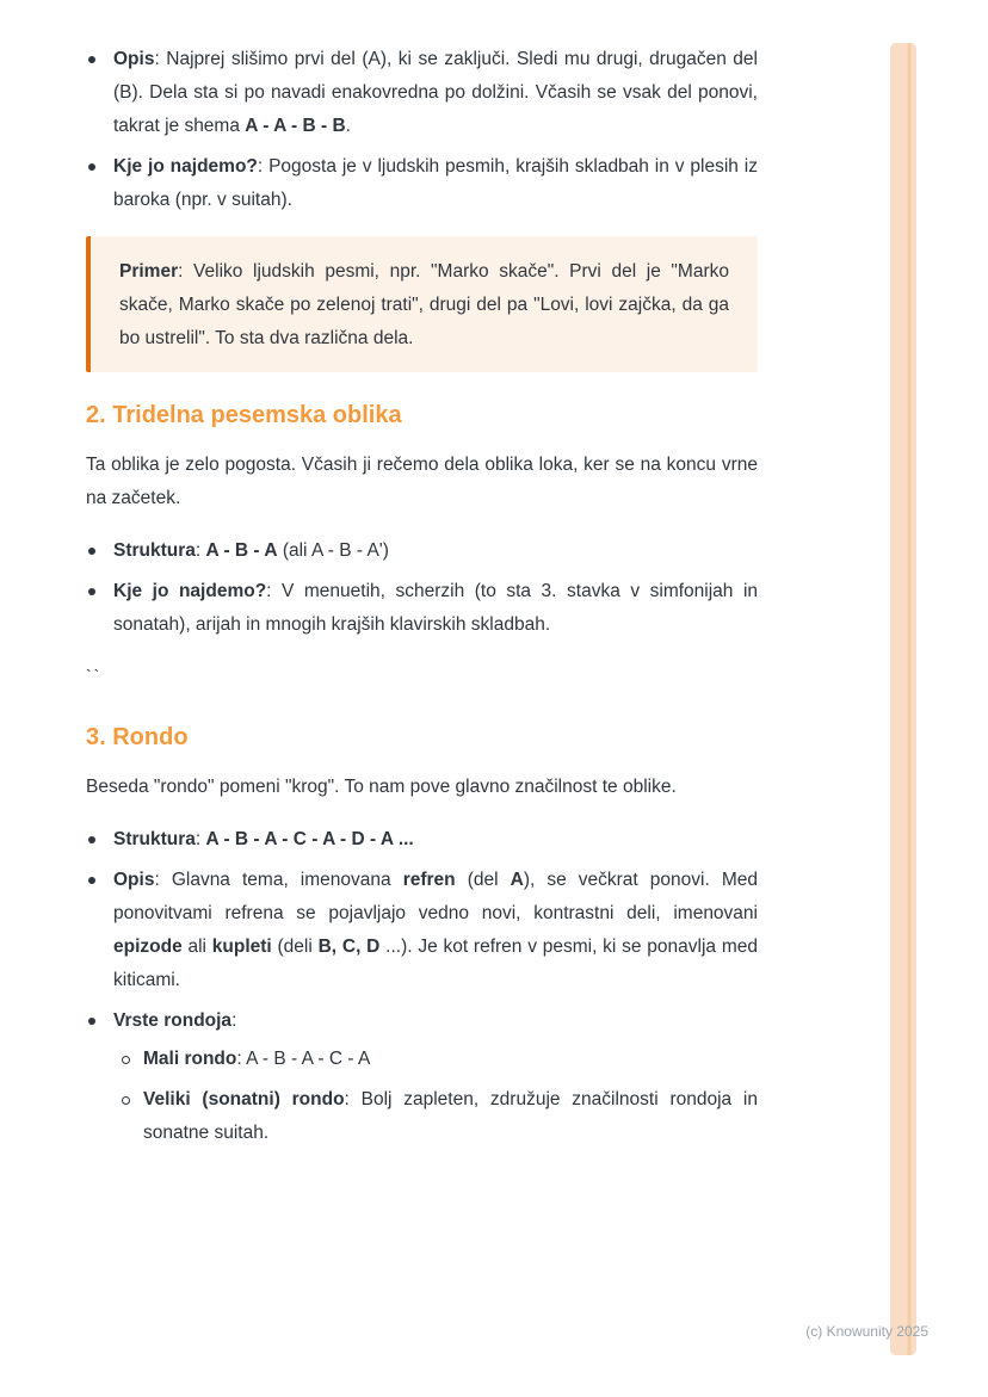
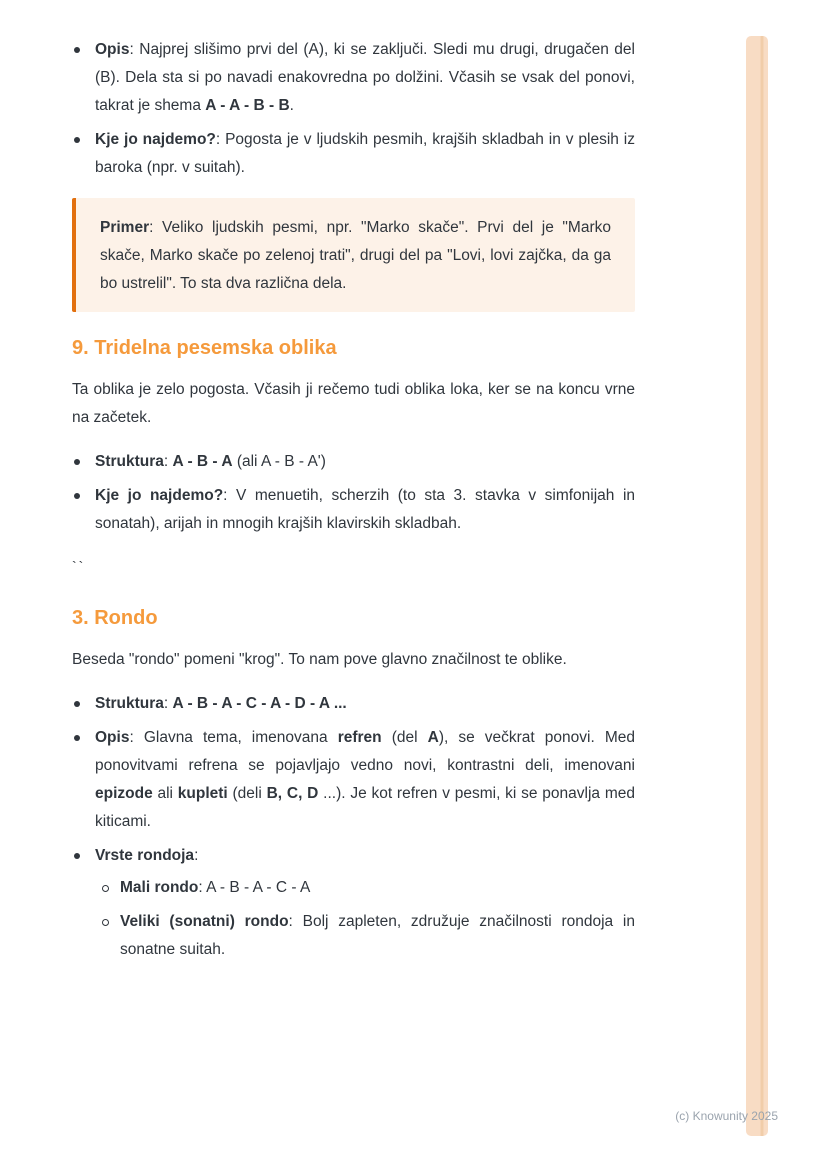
  Opis: Najprej slišimo prvi del (A), ki se zaključi. Sledi mu drugi, drugačen del (B). Dela sta si po navadi enakovredna po dolžini. Včasih se vsak del ponovi, takrat je shema A - A - B - B.
  Kje jo najdemo?: Pogosta je v ljudskih pesmih, krajših skladbah in v plesih iz baroka (npr. v suitah).
  Primer: Veliko ljudskih pesmi, npr. "Marko skače". Prvi del je "Marko skače, Marko skače po zelenoj trati", drugi del pa "Lovi, lovi zajčka, da ga bo ustrelil". To sta dva različna dela.
- 2. Tridelna pesemska oblika
+ 9. Tridelna pesemska oblika
- Ta oblika je zelo pogosta. Včasih ji rečemo dela oblika loka, ker se na koncu vrne na začetek.
+ Ta oblika je zelo pogosta. Včasih ji rečemo tudi oblika loka, ker se na koncu vrne na začetek.
  Struktura: A - B - A (ali A - B - A')
  Kje jo najdemo?: V menuetih, scherzih (to sta 3. stavka v simfonijah in sonatah), arijah in mnogih krajših klavirskih skladbah.
  ``
  3. Rondo
  Beseda "rondo" pomeni "krog". To nam pove glavno značilnost te oblike.
  Struktura: A - B - A - C - A - D - A ...
  Opis: Glavna tema, imenovana refren (del A), se večkrat ponovi. Med ponovitvami refrena se pojavljajo vedno novi, kontrastni deli, imenovani epizode ali kupleti (deli B, C, D ...). Je kot refren v pesmi, ki se ponavlja med kiticami.
  Vrste rondoja:
  Mali rondo: A - B - A - C - A
  Veliki (sonatni) rondo: Bolj zapleten, združuje značilnosti rondoja in sonatne suitah.
  (c) Knowunity 2025
